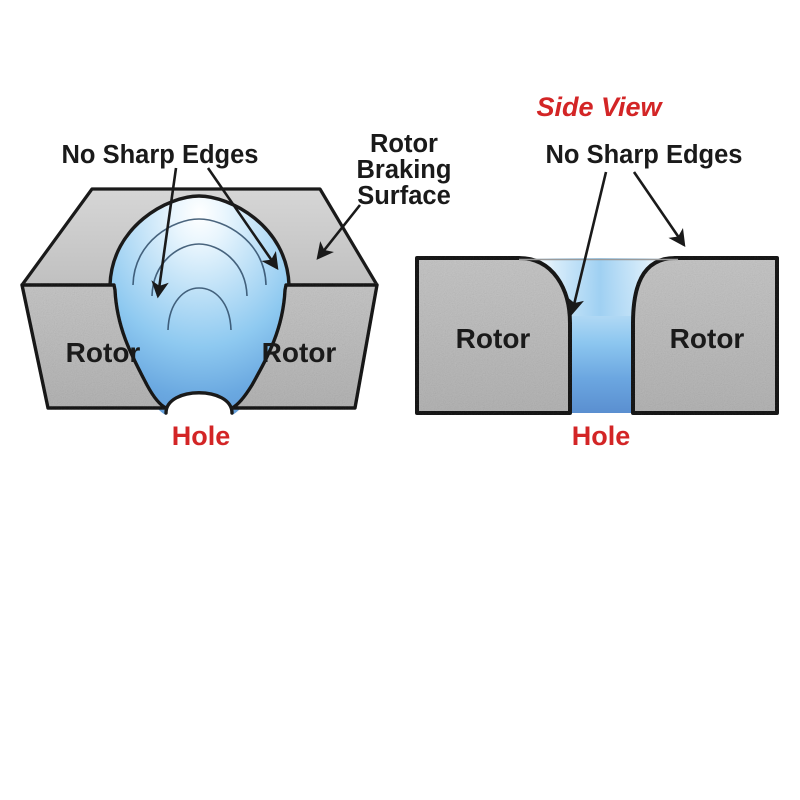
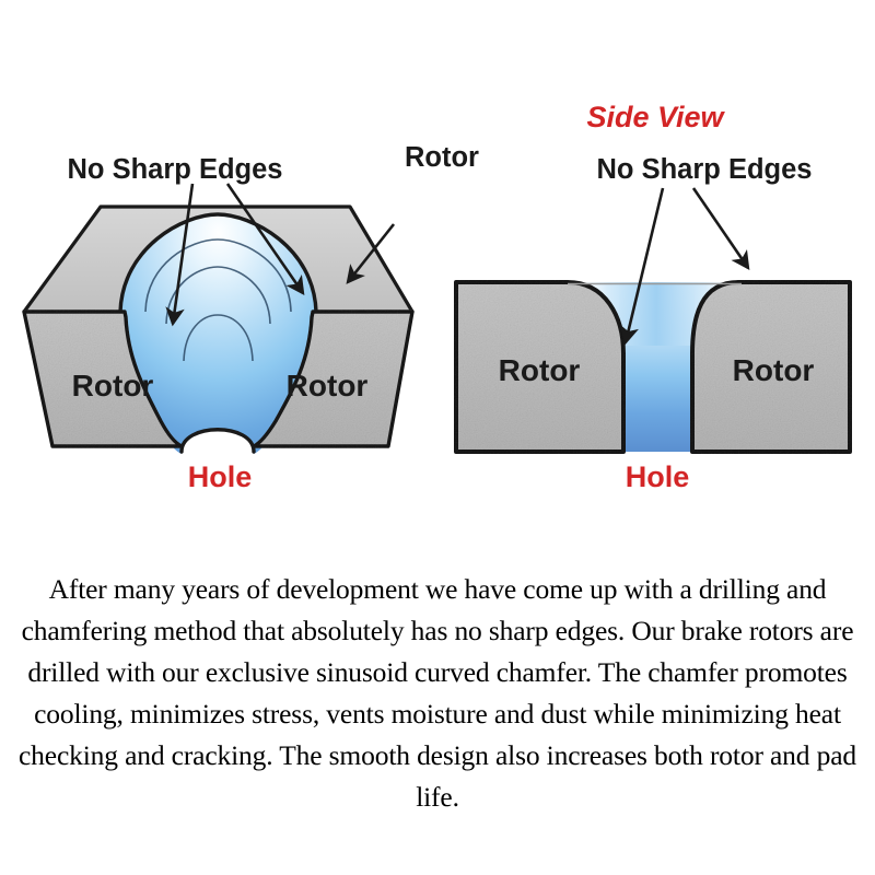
  No Sharp Edges
  Rotor
- Braking
- Surface
  Rotor
  Rotor
  Hole
  Side View
  No Sharp Edges
  Rotor
  Rotor
  Hole
+ After many years of development we have come up with a drilling and chamfering method that absolutely has no sharp edges. Our brake rotors are drilled with our exclusive sinusoid curved chamfer. The chamfer promotes cooling, minimizes stress, vents moisture and dust while minimizing heat checking and cracking. The smooth design also increases both rotor and pad life.
